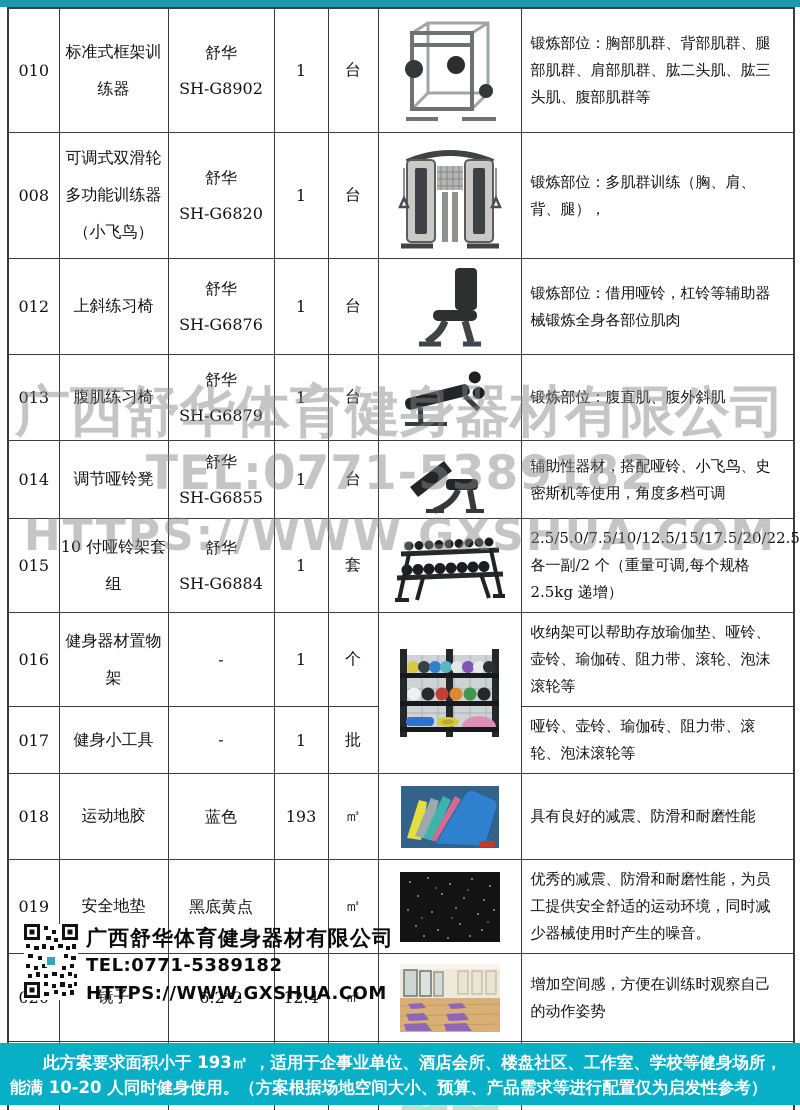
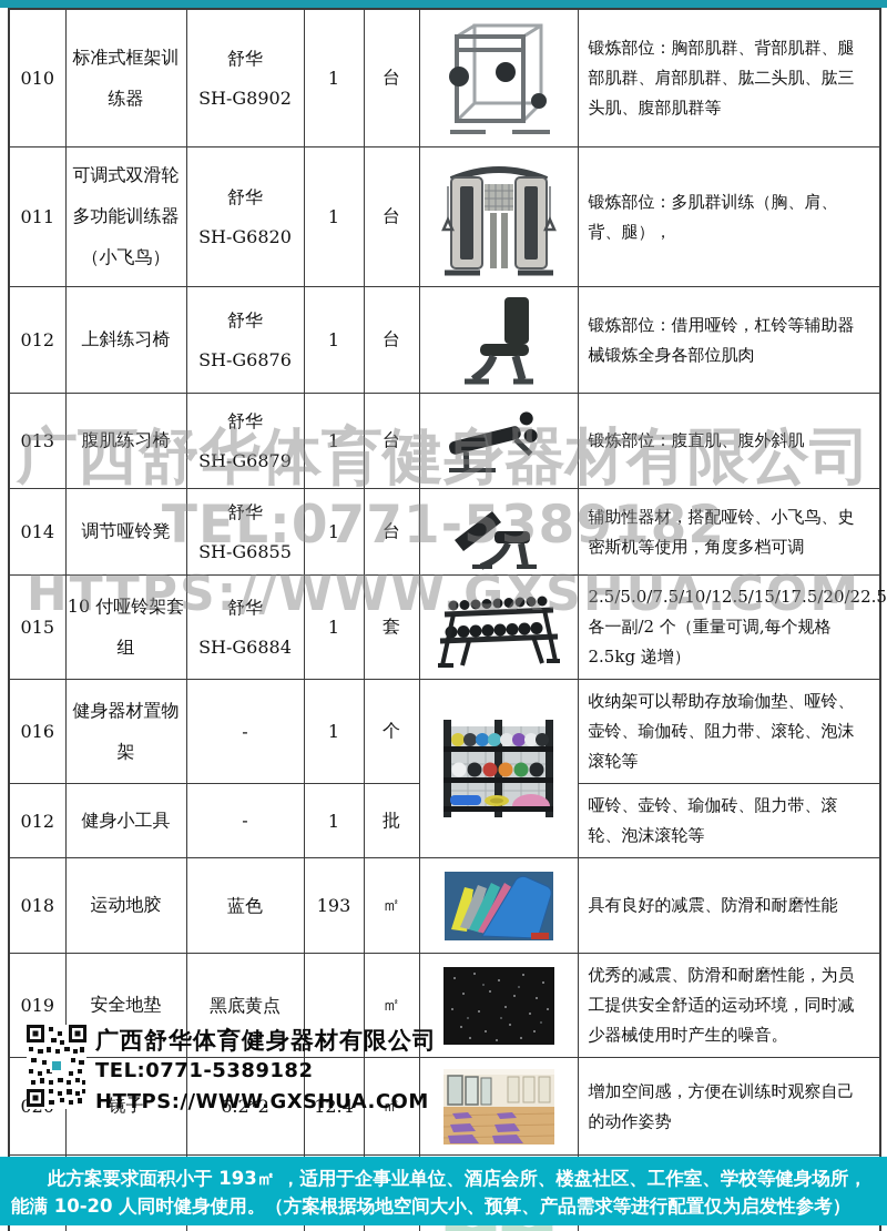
  010	标准式框架训练器	舒华SH-G8902	1	台		锻炼部位：胸部肌群、背部肌群、腿部肌群、肩部肌群、肱二头肌、肱三头肌、腹部肌群等
- 008	可调式双滑轮多功能训练器（小飞鸟）	舒华SH-G6820	1	台		锻炼部位：多肌群训练（胸、肩、背、腿），
+ 011	可调式双滑轮多功能训练器（小飞鸟）	舒华SH-G6820	1	台		锻炼部位：多肌群训练（胸、肩、背、腿），
  012	上斜练习椅	舒华SH-G6876	1	台		锻炼部位：借用哑铃，杠铃等辅助器械锻炼全身各部位肌肉
  013	腹肌练习椅	舒华SH-G6879	1	台		锻炼部位：腹直肌、腹外斜肌
  014	调节哑铃凳	舒华SH-G6855	1	台		辅助性器材，搭配哑铃、小飞鸟、史密斯机等使用，角度多档可调
  015	10 付哑铃架套组	舒华SH-G6884	1	套		2.5/5.0/7.5/10/12.5/15/17.5/20/22.5 各一副/2 个（重量可调,每个规格 2.5kg 递增）
  016	健身器材置物架	-	1	个		收纳架可以帮助存放瑜伽垫、哑铃、壶铃、瑜伽砖、阻力带、滚轮、泡沫滚轮等
- 017	健身小工具	-	1	批	哑铃、壶铃、瑜伽砖、阻力带、滚轮、泡沫滚轮等
+ 012	健身小工具	-	1	批	哑铃、壶铃、瑜伽砖、阻力带、滚轮、泡沫滚轮等
  018	运动地胶	蓝色	193	㎡		具有良好的减震、防滑和耐磨性能
  019	安全地垫	黑底黄点		㎡		优秀的减震、防滑和耐磨性能，为员工提供安全舒适的运动环境，同时减少器械使用时产生的噪音。
  0	镜子	6.2*2	12.4	㎡		增加空间感，方便在训练时观察自己的动作姿势
  广西舒华体育健身器材有限公司
  TEL:0771-5389182
  HTTPS://WWW.GXSHUA.COM
  广西舒华体育健身器材有限公司
  TEL:0771-5389182
  HTTPS://WWW.GXSHUA.COM
  此方案要求面积小于 193㎡ ，适用于企事业单位、酒店会所、楼盘社区、工作室、学校等健身场所，能满 10-20 人同时健身使用。（方案根据场地空间大小、预算、产品需求等进行配置仅为启发性参考）
